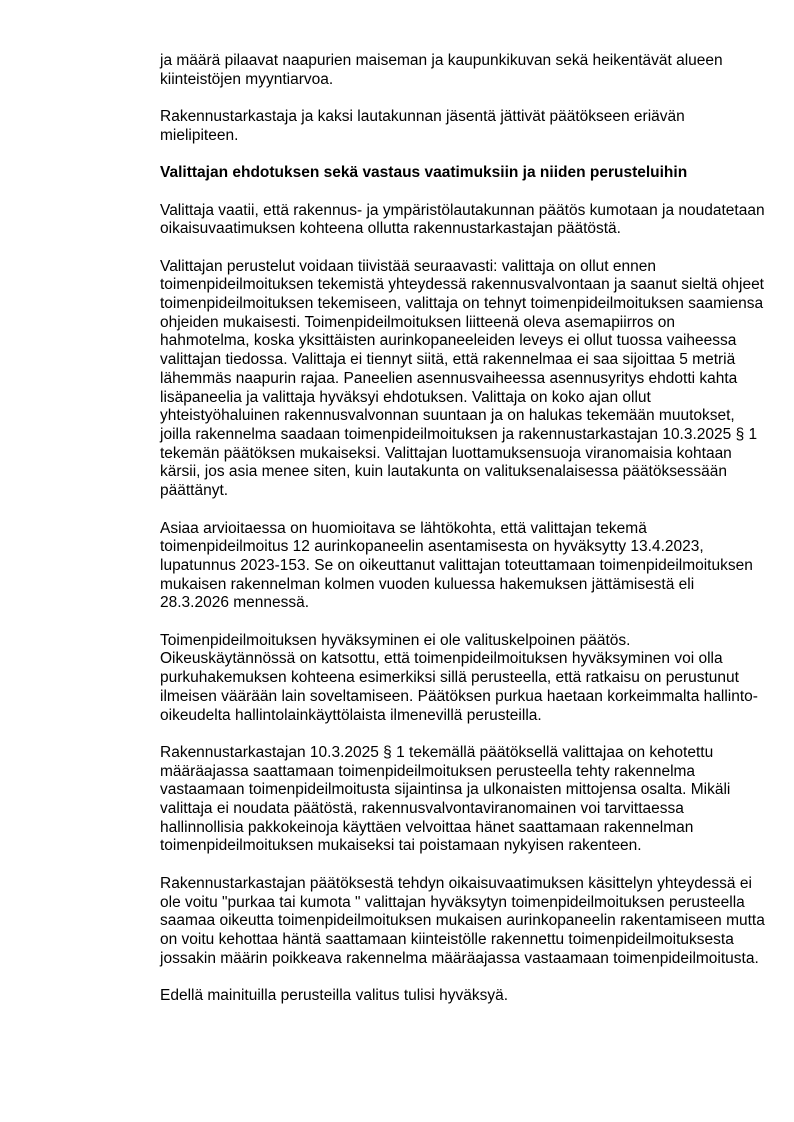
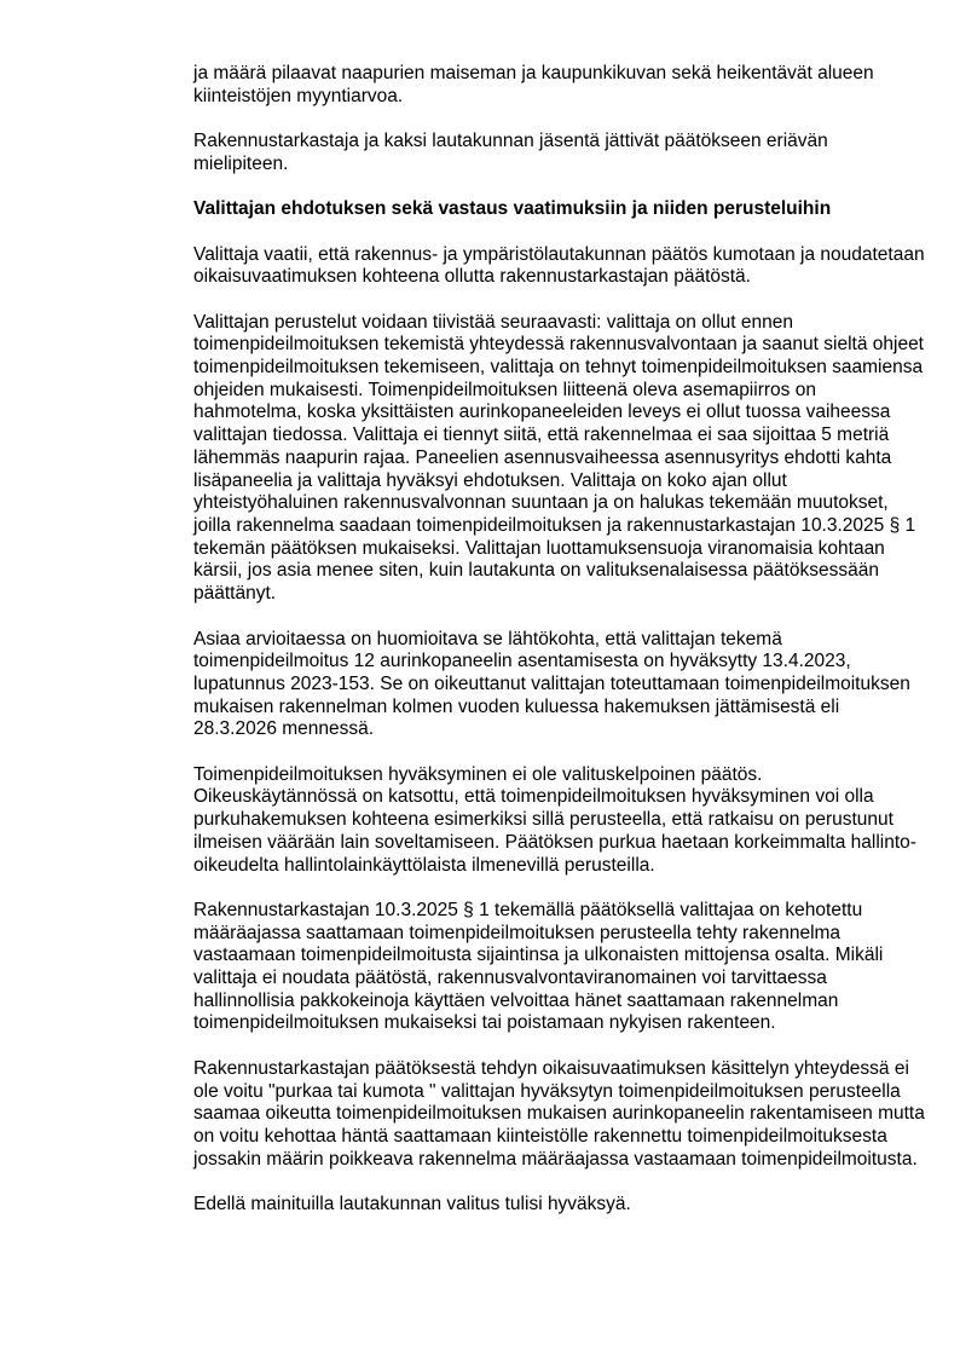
  ja määrä pilaavat naapurien maiseman ja kaupunkikuvan sekä heikentävät alueen
  kiinteistöjen myyntiarvoa.
  Rakennustarkastaja ja kaksi lautakunnan jäsentä jättivät päätökseen eriävän
  mielipiteen.
  Valittajan ehdotuksen sekä vastaus vaatimuksiin ja niiden perusteluihin
  Valittaja vaatii, että rakennus- ja ympäristölautakunnan päätös kumotaan ja noudatetaan
  oikaisuvaatimuksen kohteena ollutta rakennustarkastajan päätöstä.
  Valittajan perustelut voidaan tiivistää seuraavasti: valittaja on ollut ennen
  toimenpideilmoituksen tekemistä yhteydessä rakennusvalvontaan ja saanut sieltä ohjeet
  toimenpideilmoituksen tekemiseen, valittaja on tehnyt toimenpideilmoituksen saamiensa
  ohjeiden mukaisesti. Toimenpideilmoituksen liitteenä oleva asemapiirros on
  hahmotelma, koska yksittäisten aurinkopaneeleiden leveys ei ollut tuossa vaiheessa
  valittajan tiedossa. Valittaja ei tiennyt siitä, että rakennelmaa ei saa sijoittaa 5 metriä
  lähemmäs naapurin rajaa. Paneelien asennusvaiheessa asennusyritys ehdotti kahta
  lisäpaneelia ja valittaja hyväksyi ehdotuksen. Valittaja on koko ajan ollut
  yhteistyöhaluinen rakennusvalvonnan suuntaan ja on halukas tekemään muutokset,
  joilla rakennelma saadaan toimenpideilmoituksen ja rakennustarkastajan 10.3.2025 § 1
  tekemän päätöksen mukaiseksi. Valittajan luottamuksensuoja viranomaisia kohtaan
  kärsii, jos asia menee siten, kuin lautakunta on valituksenalaisessa päätöksessään
  päättänyt.
  Asiaa arvioitaessa on huomioitava se lähtökohta, että valittajan tekemä
  toimenpideilmoitus 12 aurinkopaneelin asentamisesta on hyväksytty 13.4.2023,
  lupatunnus 2023-153. Se on oikeuttanut valittajan toteuttamaan toimenpideilmoituksen
  mukaisen rakennelman kolmen vuoden kuluessa hakemuksen jättämisestä eli
  28.3.2026 mennessä.
  Toimenpideilmoituksen hyväksyminen ei ole valituskelpoinen päätös.
  Oikeuskäytännössä on katsottu, että toimenpideilmoituksen hyväksyminen voi olla
  purkuhakemuksen kohteena esimerkiksi sillä perusteella, että ratkaisu on perustunut
  ilmeisen väärään lain soveltamiseen. Päätöksen purkua haetaan korkeimmalta hallinto-
  oikeudelta hallintolainkäyttölaista ilmenevillä perusteilla.
  Rakennustarkastajan 10.3.2025 § 1 tekemällä päätöksellä valittajaa on kehotettu
  määräajassa saattamaan toimenpideilmoituksen perusteella tehty rakennelma
  vastaamaan toimenpideilmoitusta sijaintinsa ja ulkonaisten mittojensa osalta. Mikäli
  valittaja ei noudata päätöstä, rakennusvalvontaviranomainen voi tarvittaessa
  hallinnollisia pakkokeinoja käyttäen velvoittaa hänet saattamaan rakennelman
  toimenpideilmoituksen mukaiseksi tai poistamaan nykyisen rakenteen.
  Rakennustarkastajan päätöksestä tehdyn oikaisuvaatimuksen käsittelyn yhteydessä ei
  ole voitu "purkaa tai kumota " valittajan hyväksytyn toimenpideilmoituksen perusteella
  saamaa oikeutta toimenpideilmoituksen mukaisen aurinkopaneelin rakentamiseen mutta
  on voitu kehottaa häntä saattamaan kiinteistölle rakennettu toimenpideilmoituksesta
  jossakin määrin poikkeava rakennelma määräajassa vastaamaan toimenpideilmoitusta.
- Edellä mainituilla perusteilla valitus tulisi hyväksyä.
+ Edellä mainituilla lautakunnan valitus tulisi hyväksyä.
